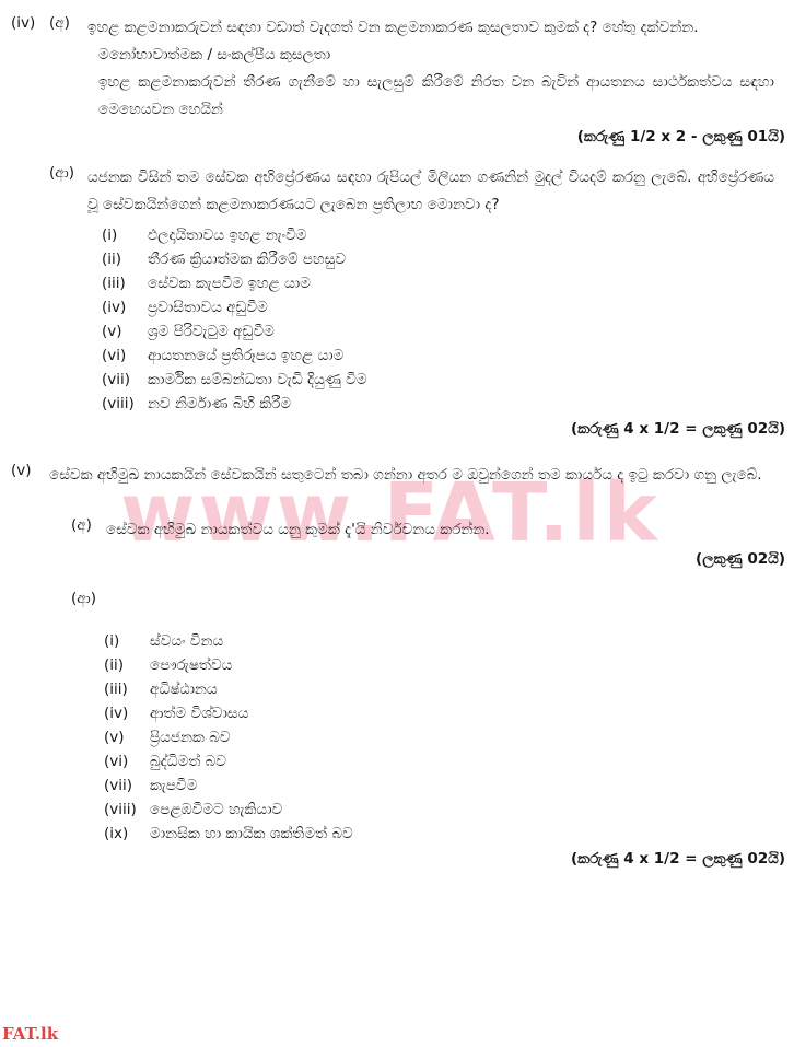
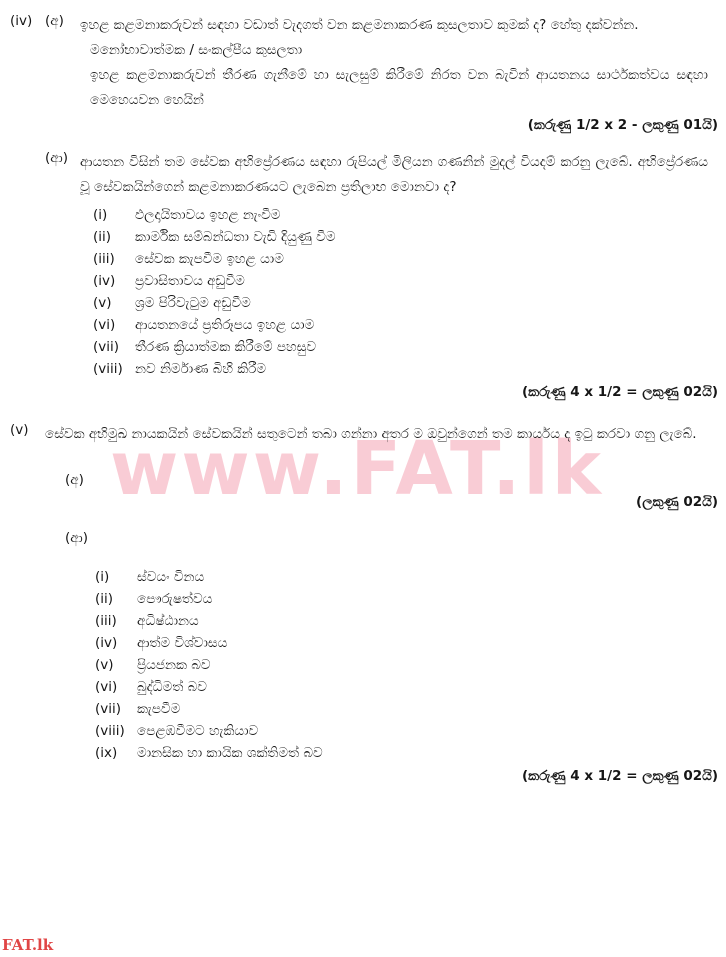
  www.FAT.lk
  (iv)
  (අ)
  ඉහළ කළමනාකරුවන් සඳහා වඩාත් වැදගත් වන කළමනාකරණ කුසලතාව කුමක් ද? හේතු දක්වන්න.
  මනෝභාවාත්මක / සංකල්පීය කුසලතා
  ඉහළ කළමනාකරුවන් තීරණ ගැනීමේ හා සැලසුම් කිරීමේ නිරත වන බැවින් ආයතනය සාර්ථකත්වය සඳහා මෙහෙයවන හෙයින්
  (කරුණු 1/2 x 2 - ලකුණු 01යි)
  (ආ)
- යජනක විසින් තම සේවක අභිප්‍රේරණය සඳහා රුපියල් මිලියන ගණනින් මුදල් වියදම් කරනු ලැබේ. අභිප්‍රේරණය වූ සේවකයින්ගෙන් කළමනාකරණයට ලැබෙන ප්‍රතිලාභ මොනවා ද?
+ ආයතන විසින් තම සේවක අභිප්‍රේරණය සඳහා රුපියල් මිලියන ගණනින් මුදල් වියදම් කරනු ලැබේ. අභිප්‍රේරණය වූ සේවකයින්ගෙන් කළමනාකරණයට ලැබෙන ප්‍රතිලාභ මොනවා ද?
  (i)
  ඵලදායිතාවය ඉහළ නැංවීම
  (ii)
- තීරණ ක්‍රියාත්මක කිරීමේ පහසුව
+ කාර්මික සම්බන්ධතා වැඩි දියුණු වීම
  (iii)
  සේවක කැපවීම ඉහළ යාම
  (iv)
  ප්‍රවාසිතාවය අඩුවීම
  (v)
  ශ්‍රම පිරිවැටුම අඩුවීම
  (vi)
  ආයතනයේ ප්‍රතිරූපය ඉහළ යාම
  (vii)
- කාර්මික සම්බන්ධතා වැඩි දියුණු වීම
+ තීරණ ක්‍රියාත්මක කිරීමේ පහසුව
  (viii)
  නව නිර්මාණ බිහි කිරීම
  (කරුණු 4 x 1/2 = ලකුණු 02යි)
  (v)
  සේවක අභිමුඛ නායකයින් සේවකයින් සතුටෙන් තබා ගන්නා අතර ම ඔවුන්ගෙන් තම කාර්යය ද ඉටු කරවා ගනු ලැබේ.
  (අ)
- සේවක අභිමුඛ නායකත්වය යනු කුමක් දැ'යි නිර්වචනය කරන්න.
  (ලකුණු 02යි)
  (ආ)
  (i)
  ස්වයං විනය
  (ii)
  පෞරුෂත්වය
  (iii)
  අධිෂ්ඨානය
  (iv)
  ආත්ම විශ්වාසය
  (v)
  ප්‍රියජනක බව
  (vi)
  බුද්ධිමත් බව
  (vii)
  කැපවීම
  (viii)
  පෙළඹවීමට හැකියාව
  (ix)
  මානසික හා කායික ශක්තිමත් බව
  (කරුණු 4 x 1/2 = ලකුණු 02යි)
  FAT.lk
